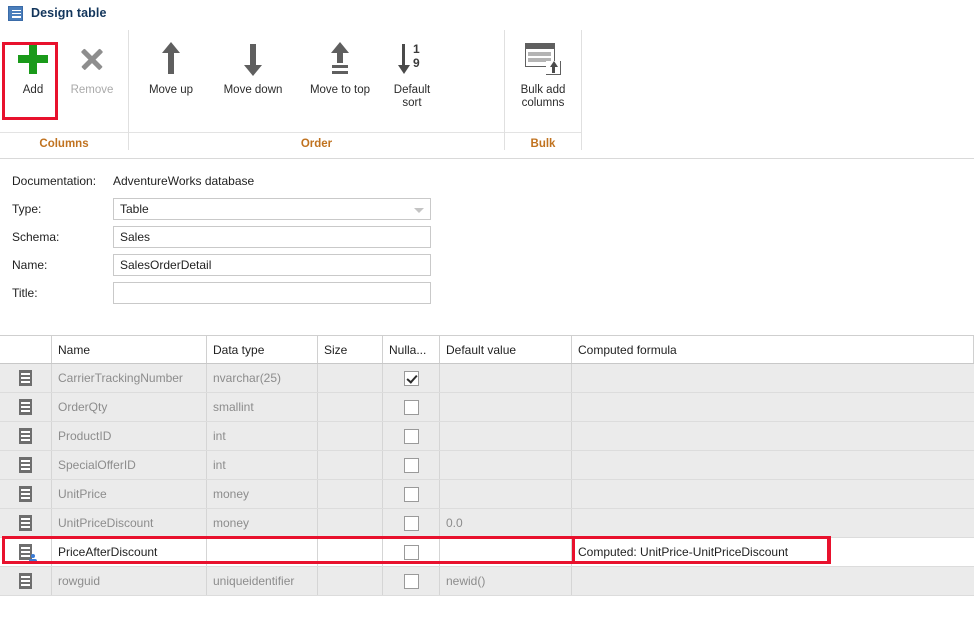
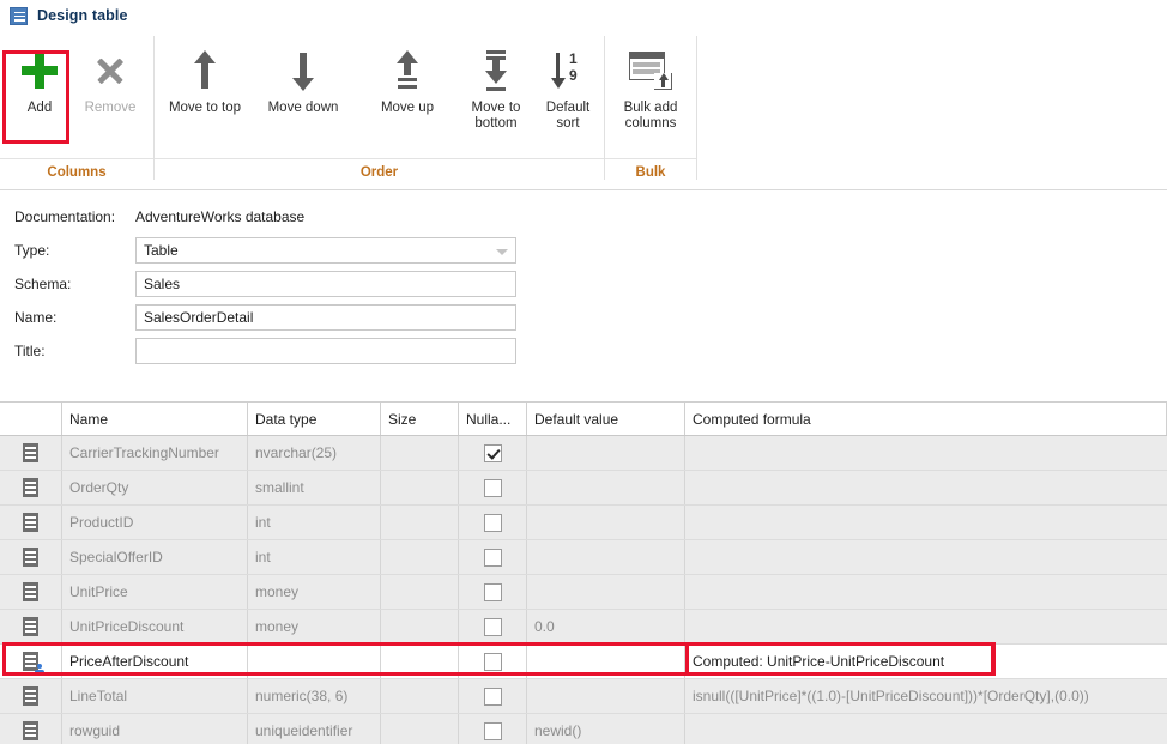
  Design table
  Add
  Remove
  Columns
- Move up
+ Move to top
  Move down
- Move to top
+ Move up
+ Move to
+ bottom
  1
  9
  Default
  sort
  Order
  Bulk add
  columns
  Bulk
  Documentation:
  AdventureWorks database
  Type:
  Table
  Schema:
  Sales
  Name:
  SalesOrderDetail
  Title:
  Name
  Data type
  Size
  Nulla...
  Default value
  Computed formula
  CarrierTrackingNumber
  nvarchar(25)
  OrderQty
  smallint
  ProductID
  int
  SpecialOfferID
  int
  UnitPrice
  money
  UnitPriceDiscount
  money
  0.0
  PriceAfterDiscount
  Computed: UnitPrice-UnitPriceDiscount
+ LineTotal
+ numeric(38, 6)
+ isnull(([UnitPrice]*((1.0)-[UnitPriceDiscount]))*[OrderQty],(0.0))
  rowguid
  uniqueidentifier
  newid()
